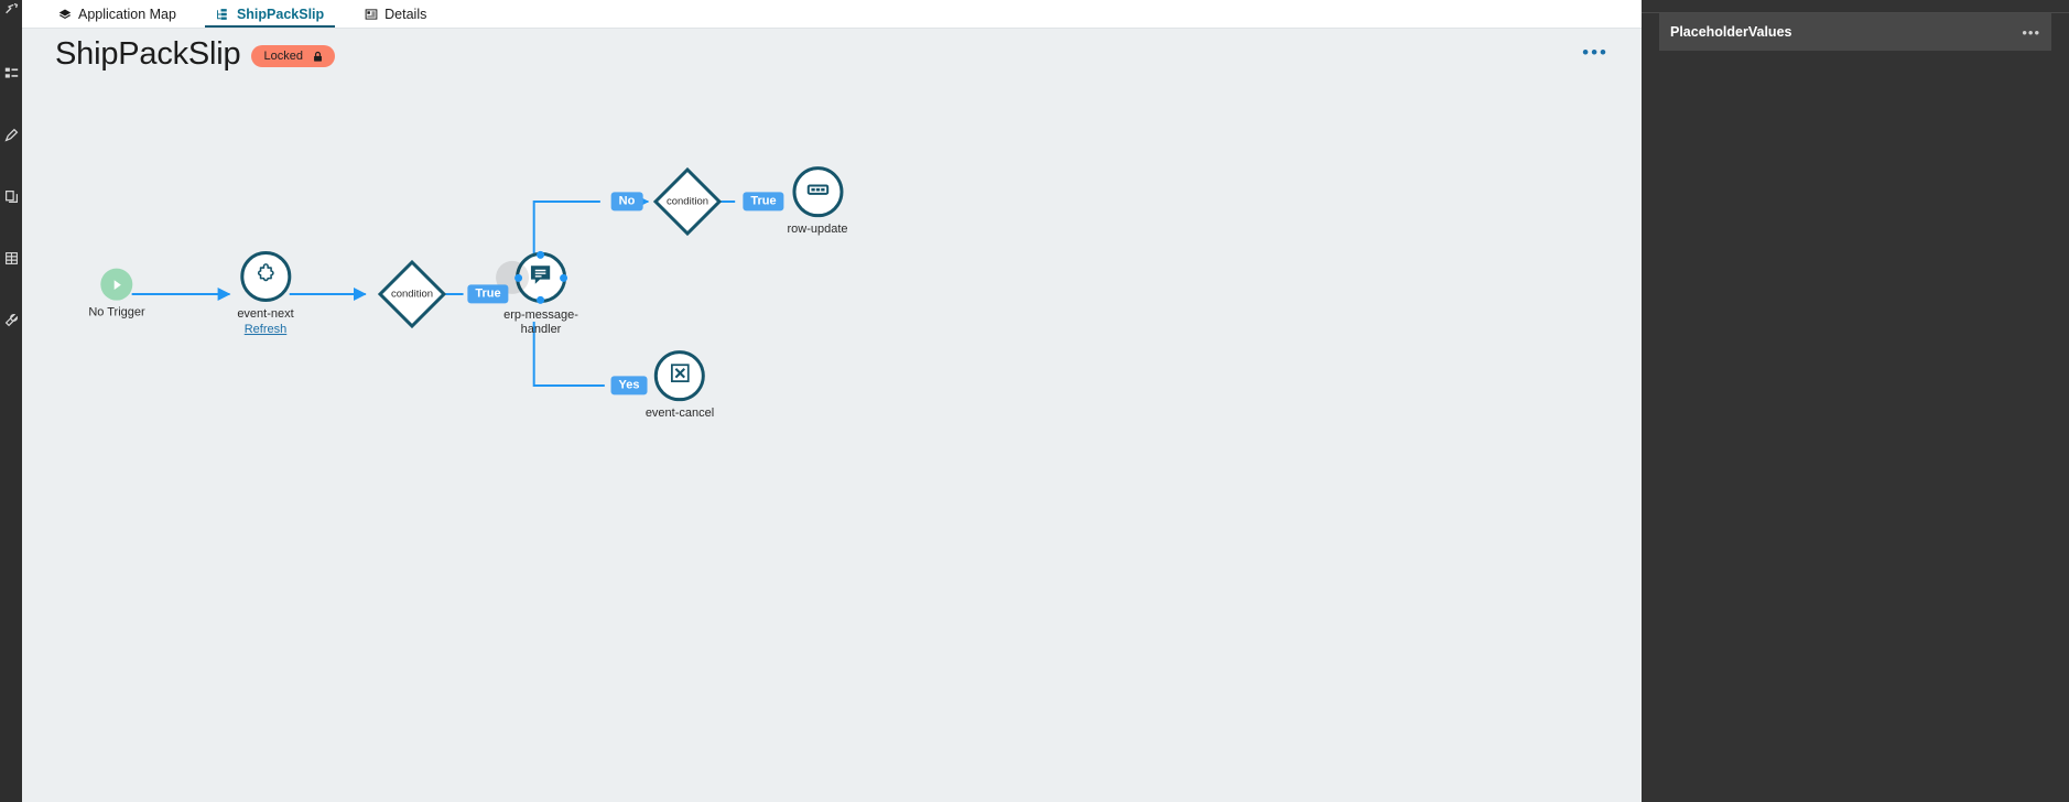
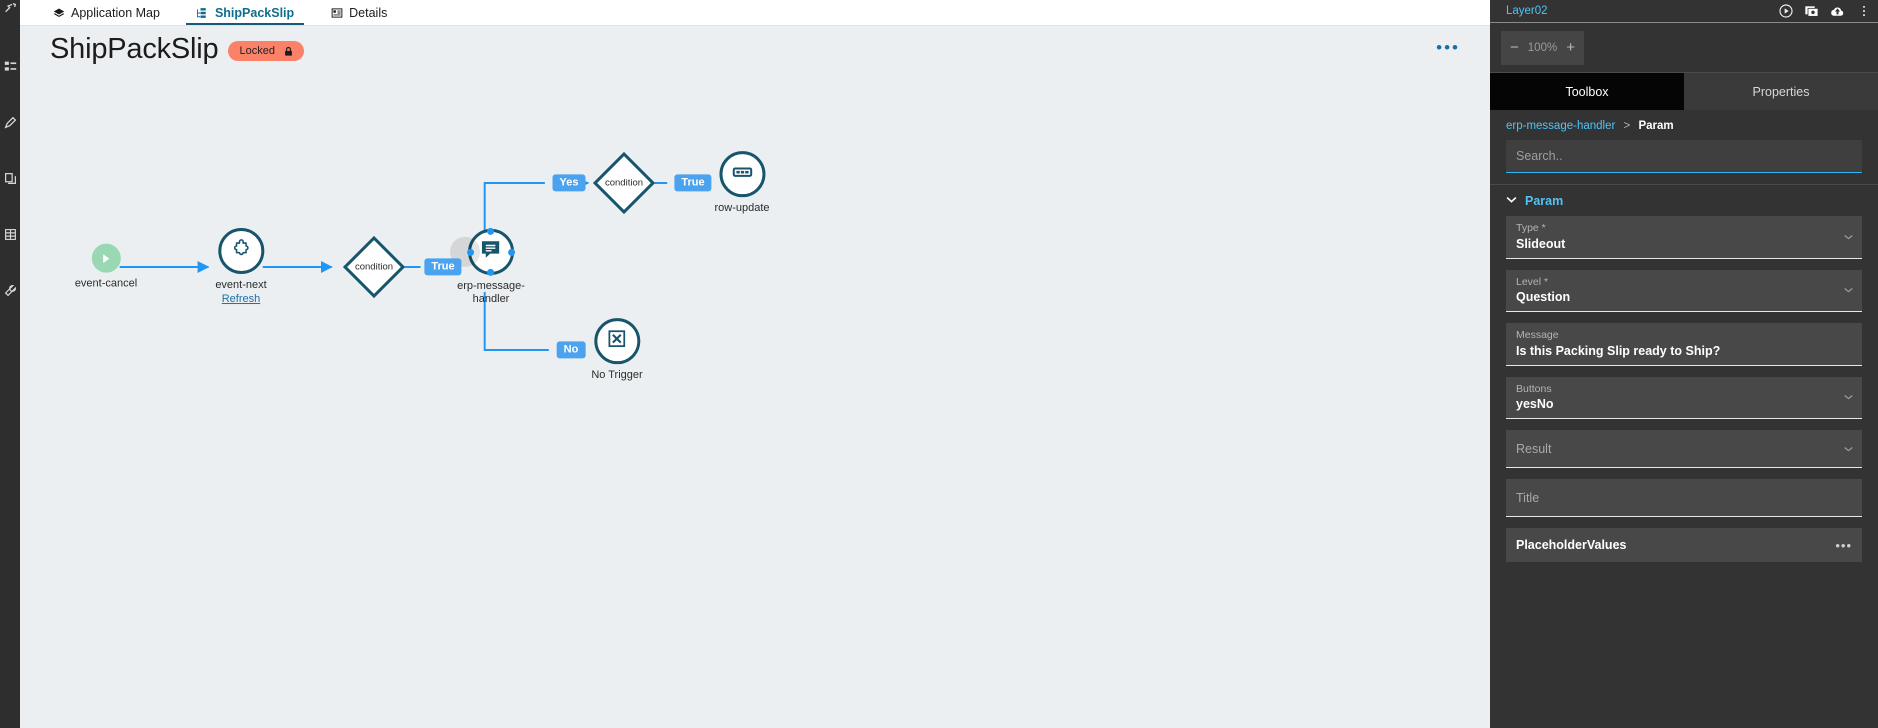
  Application Map
  ShipPackSlip
  Details
  ShipPackSlip
  Locked
  •••
- No Trigger
+ event-cancel
  event-next
  Refresh
  condition
  erp-message-
  handler
  condition
  row-update
- event-cancel
+ No Trigger
  True
- No
+ Yes
  True
- Yes
+ No
+ Layer02
+ −
+ 100%
+ +
+ Toolbox
+ Properties
+ erp-message-handler > Param
+ Search..
+ Param
+ Type *
+ Slideout
+ Level *
+ Question
+ Message
+ Is this Packing Slip ready to Ship?
+ Buttons
+ yesNo
+ Result
+ Title
  PlaceholderValues
  •••
